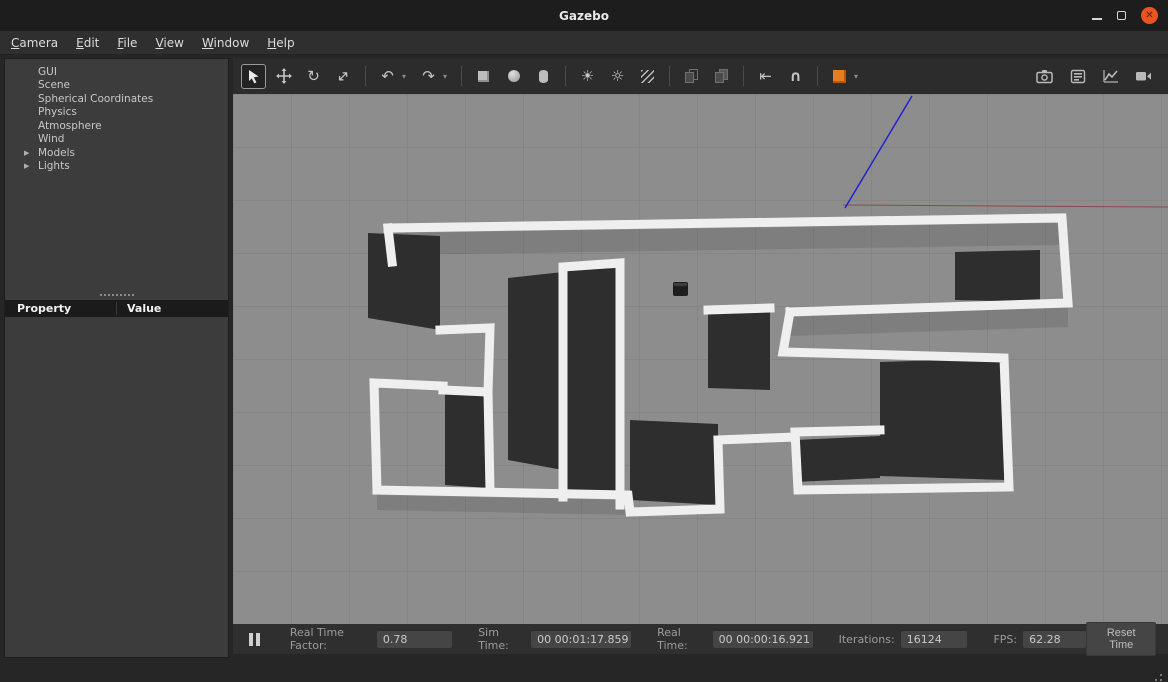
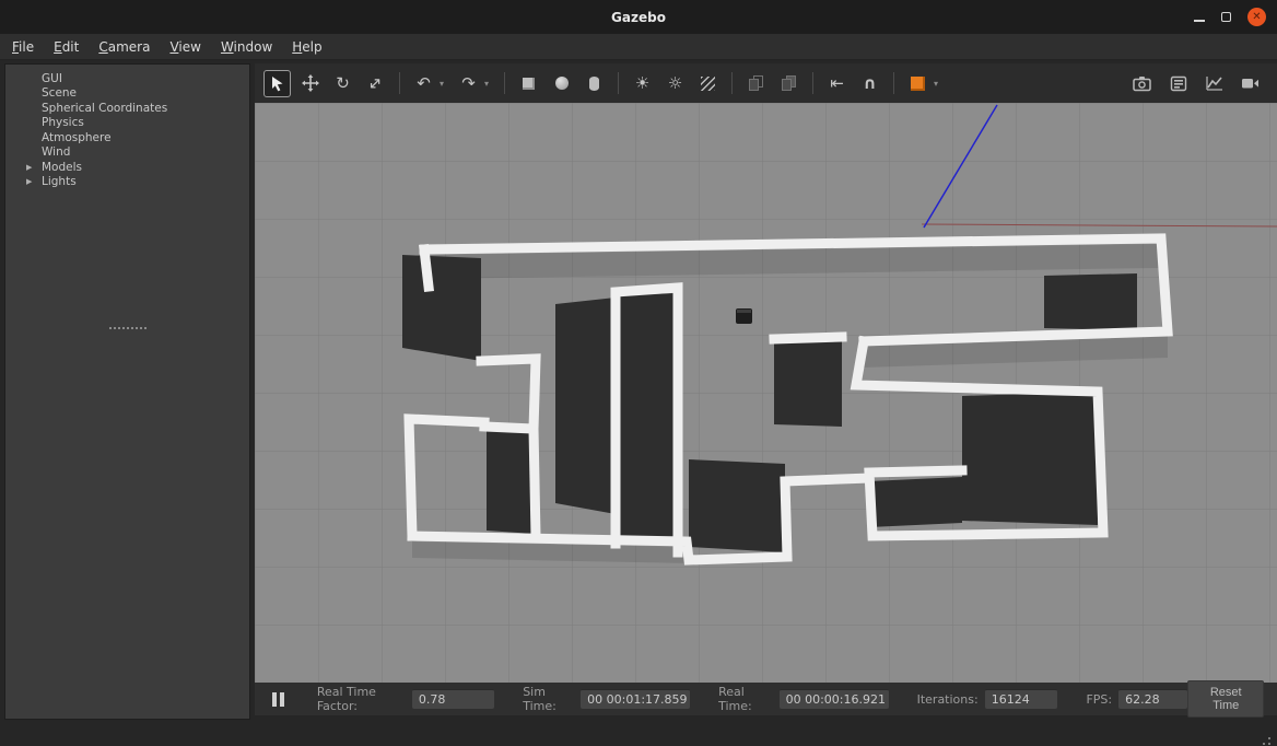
  Gazebo
  ✕
- Camera
+ File
  Edit
- File
+ Camera
  View
  Window
  Help
  GUI
  Scene
  Spherical Coordinates
  Physics
  Atmosphere
  Wind
  ▶
  Models
  ▶
  Lights
- Property
- Value
  ↻
  ↶
  ▾
  ↷
  ▾
  ☀
  ☼
  ⇤
  ∩
  ▾
  Real Time Factor:
  0.78
  Sim Time:
  00 00:01:17.859
  Real Time:
  00 00:00:16.921
  Iterations:
  16124
  FPS:
  62.28
  Reset Time
